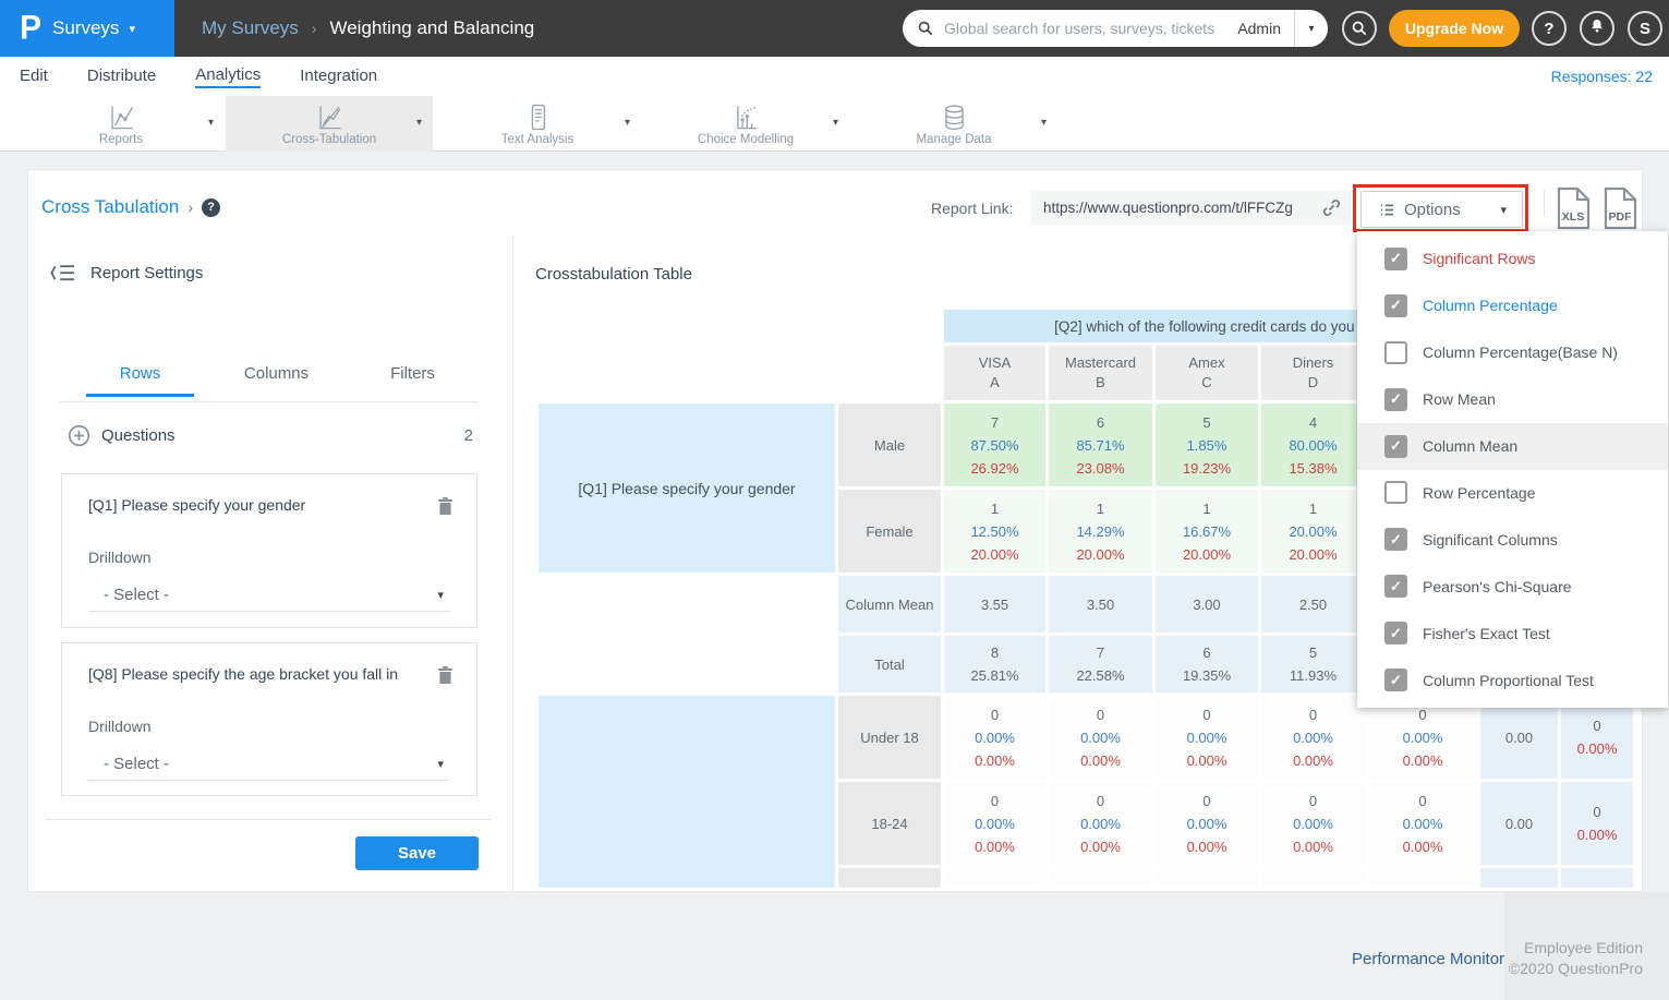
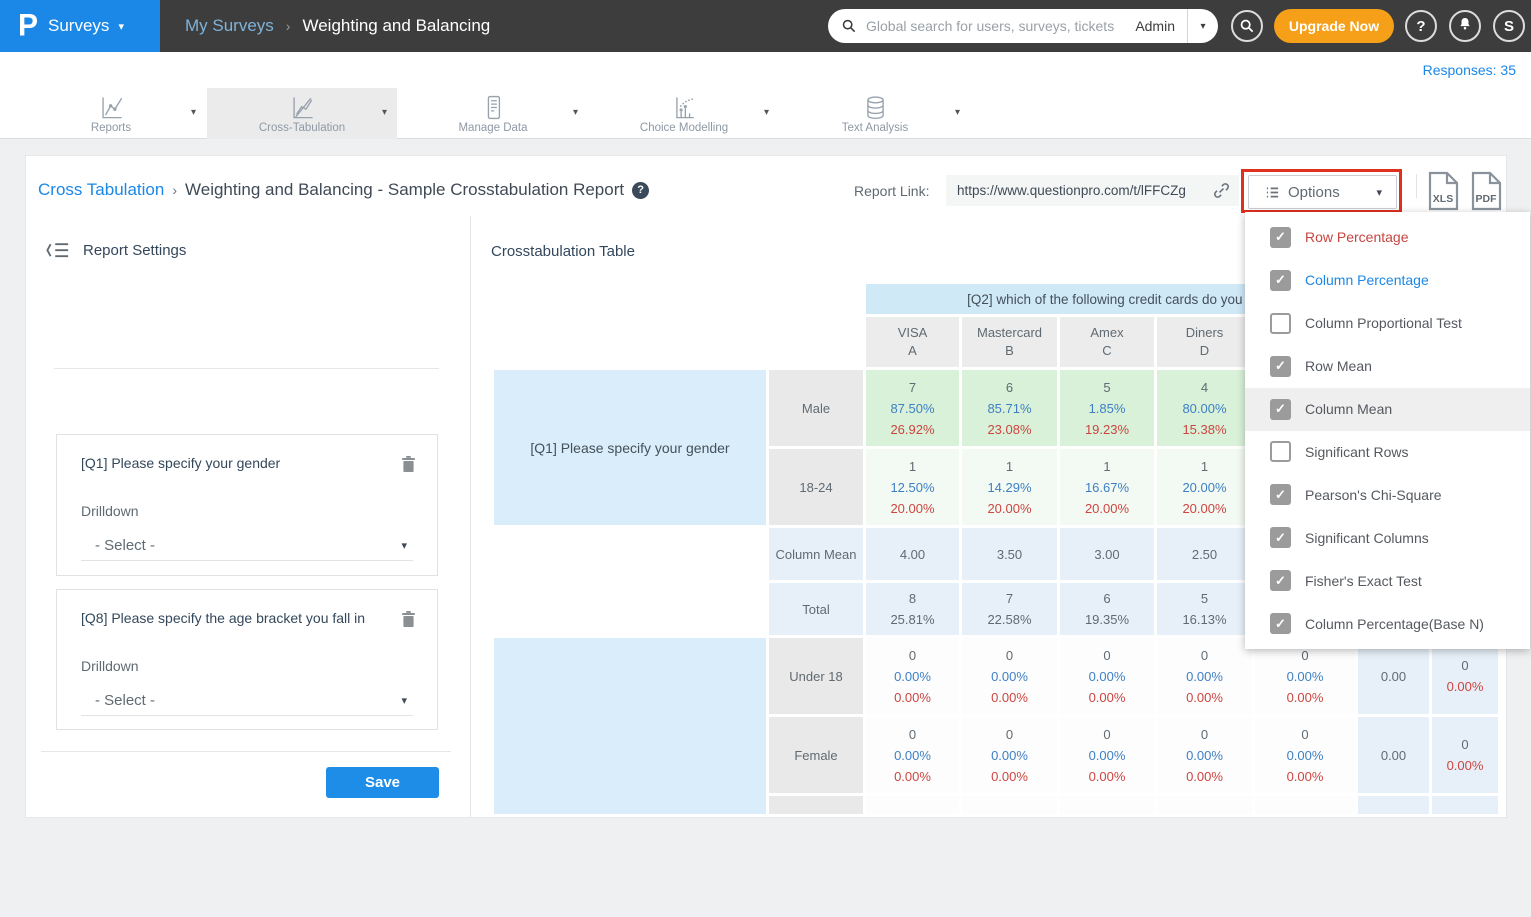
  P
  Surveys
  ▾
  My Surveys
  ›
  Weighting and Balancing
  Global search for users, surveys, tickets
  Admin
  ▾
  Upgrade Now
  ?
  S
- Edit
- Distribute
- Analytics
- Integration
- Responses: 22
+ Responses: 35
  Reports
  ▾
  Cross-Tabulation
  ▾
- Text Analysis
+ Manage Data
  ▾
  Choice Modelling
  ▾
- Manage Data
+ Text Analysis
  ▾
  Cross Tabulation
  ›
+ Weighting and Balancing - Sample Crosstabulation Report
  ?
  Report Link:
  https://www.questionpro.com/t/lFFCZg
  Options
  ▾
  XLS
  PDF
  Report Settings
- Rows
- Columns
- Filters
- Questions
- 2
  [Q1] Please specify your gender
  Drilldown
  - Select -
  ▾
  [Q8] Please specify the age bracket you fall in
  Drilldown
  - Select -
  ▾
  Save
  Crosstabulation Table
  	[Q2] which of the following credit cards do you
  	VISAA	MastercardB	AmexC	DinersD
  [Q1] Please specify your gender	Male	787.50%26.92%	685.71%23.08%	51.85%19.23%	480.00%15.38%
- Female	112.50%20.00%	114.29%20.00%	116.67%20.00%	120.00%20.00%
+ 18-24	112.50%20.00%	114.29%20.00%	116.67%20.00%	120.00%20.00%
- 	Column Mean	3.55	3.50	3.00	2.50
+ 	Column Mean	4.00	3.50	3.00	2.50
- Total	825.81%	722.58%	619.35%	511.93%
+ Total	825.81%	722.58%	619.35%	516.13%
  	Under 18	00.00%0.00%	00.00%0.00%	00.00%0.00%	00.00%0.00%	00.00%0.00%	0.00	00.00%
- 18-24	00.00%0.00%	00.00%0.00%	00.00%0.00%	00.00%0.00%	00.00%0.00%	0.00	00.00%
+ Female	00.00%0.00%	00.00%0.00%	00.00%0.00%	00.00%0.00%	00.00%0.00%	0.00	00.00%
  ✓
- Significant Rows
+ Row Percentage
  ✓
  Column Percentage
- Column Percentage(Base N)
+ Column Proportional Test
  ✓
  Row Mean
  ✓
  Column Mean
- Row Percentage
+ Significant Rows
  ✓
- Significant Columns
+ Pearson's Chi-Square
  ✓
- Pearson's Chi-Square
+ Significant Columns
  ✓
  Fisher's Exact Test
  ✓
- Column Proportional Test
+ Column Percentage(Base N)
- Performance Monitor
- Employee Edition
- ©2020 QuestionPro
